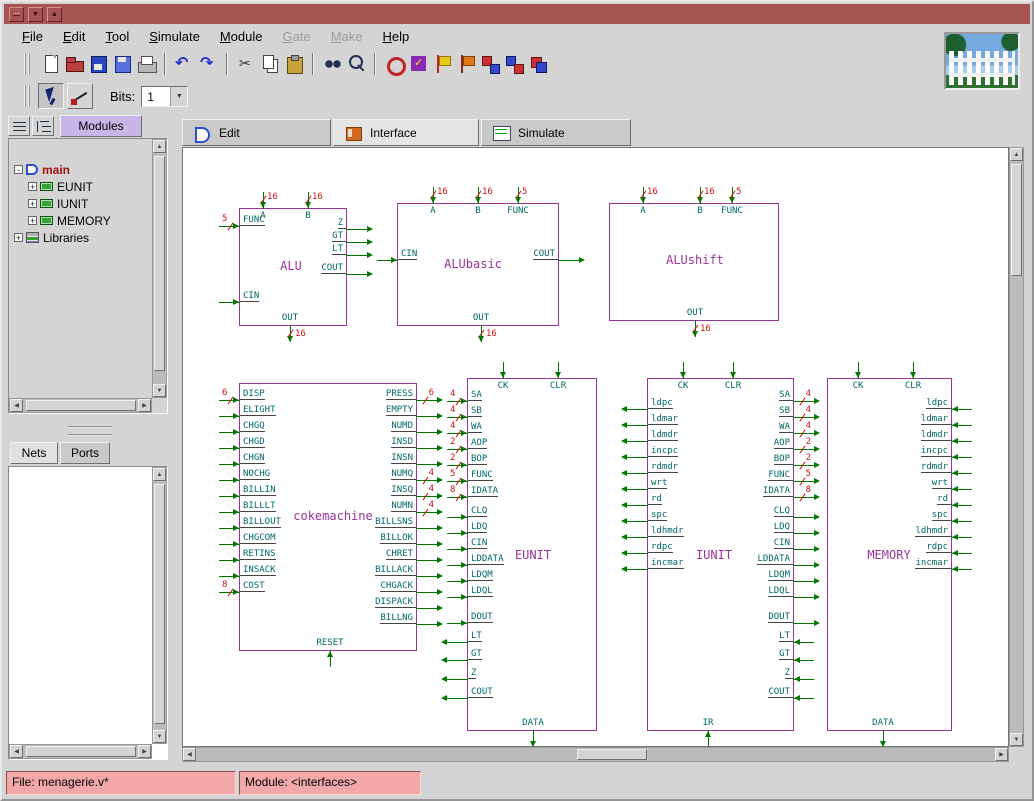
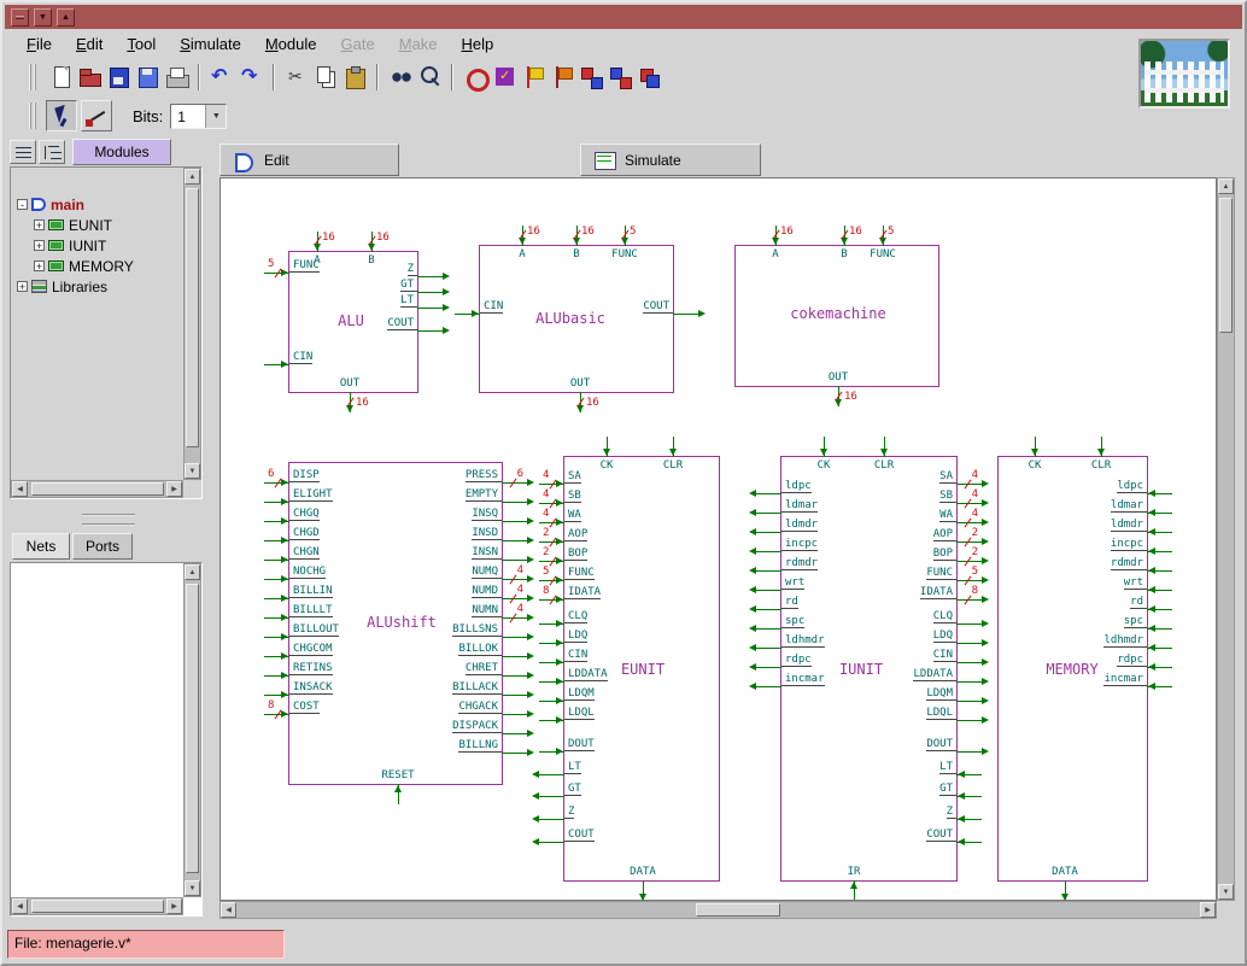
  File
  Edit
  Tool
  Simulate
  Module
  Gate
  Make
  Help
  Bits:
  1
  Modules
  -
  main
  +
  EUNIT
  +
  IUNIT
  +
  MEMORY
  +
  Libraries
  Nets
  Ports
  Edit
- Interface
  Simulate
  ALU
  A
  16
  B
  16
  OUT
  16
  FUNC
  5
  CIN
  Z
  GT
  LT
  COUT
  ALUbasic
  A
  16
  B
  16
  FUNC
  5
  OUT
  16
  CIN
  COUT
- ALUshift
+ cokemachine
  A
  16
  B
  16
  FUNC
  5
  OUT
  16
- cokemachine
+ ALUshift
  RESET
  DISP
  6
  ELIGHT
  CHGQ
  CHGD
  CHGN
  NOCHG
  BILLIN
  BILLLT
  BILLOUT
  CHGCOM
  RETINS
  INSACK
  COST
  8
  PRESS
  6
  EMPTY
- NUMD
+ INSQ
  INSD
  INSN
  NUMQ
  4
- INSQ
+ NUMD
  4
  NUMN
  4
  BILLSNS
  BILLOK
  CHRET
  BILLACK
  CHGACK
  DISPACK
  BILLNG
  EUNIT
  CK
  CLR
  DATA
  SA
  4
  SB
  4
  WA
  4
  AOP
  2
  BOP
  2
  FUNC
  5
  IDATA
  8
  CLQ
  LDQ
  CIN
  LDDATA
  LDQM
  LDQL
  DOUT
  LT
  GT
  Z
  COUT
  IUNIT
  CK
  CLR
  IR
  ldpc
  ldmar
  ldmdr
  incpc
  rdmdr
  wrt
  rd
  spc
  ldhmdr
  rdpc
  incmar
  SA
  4
  SB
  4
  WA
  4
  AOP
  2
  BOP
  2
  FUNC
  5
  IDATA
  8
  CLQ
  LDQ
  CIN
  LDDATA
  LDQM
  LDQL
  DOUT
  LT
  GT
  Z
  COUT
  MEMORY
  CK
  CLR
  DATA
  ldpc
  ldmar
  ldmdr
  incpc
  rdmdr
  wrt
  rd
  spc
  ldhmdr
  rdpc
  incmar
  File: menagerie.v*
- Module: <interfaces>
